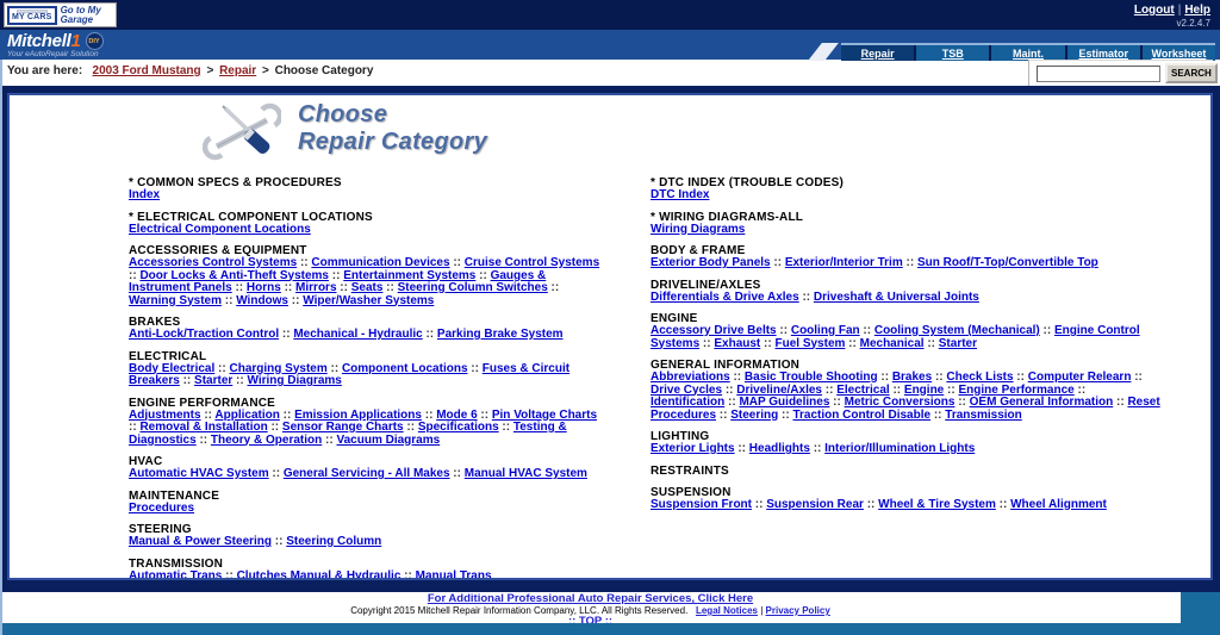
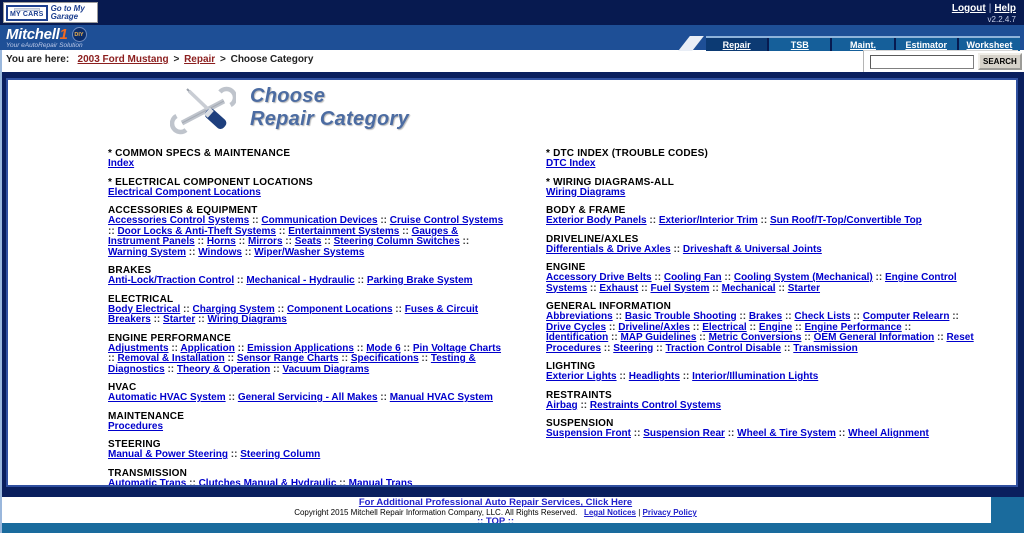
  Go to My Garage
  Logout | Help
  v2.2.4.7
  Mitchell1
  Repair
  TSB
  Maint.
  Estimator
  Worksheet
  You are here: 2003 Ford Mustang > Repair > Choose Category
  SEARCH
  Choose
  Repair Category
- * COMMON SPECS & PROCEDURES
+ * COMMON SPECS & MAINTENANCE
  Index
  * ELECTRICAL COMPONENT LOCATIONS
  Electrical Component Locations
  ACCESSORIES & EQUIPMENT
  Accessories Control Systems :: Communication Devices :: Cruise Control Systems :: Door Locks & Anti-Theft Systems :: Entertainment Systems :: Gauges & Instrument Panels :: Horns :: Mirrors :: Seats :: Steering Column Switches :: Warning System :: Windows :: Wiper/Washer Systems
  BRAKES
  Anti-Lock/Traction Control :: Mechanical - Hydraulic :: Parking Brake System
  ELECTRICAL
  Body Electrical :: Charging System :: Component Locations :: Fuses & Circuit Breakers :: Starter :: Wiring Diagrams
  ENGINE PERFORMANCE
  Adjustments :: Application :: Emission Applications :: Mode 6 :: Pin Voltage Charts :: Removal & Installation :: Sensor Range Charts :: Specifications :: Testing & Diagnostics :: Theory & Operation :: Vacuum Diagrams
  HVAC
  Automatic HVAC System :: General Servicing - All Makes :: Manual HVAC System
  MAINTENANCE
  Procedures
  STEERING
  Manual & Power Steering :: Steering Column
  TRANSMISSION
  Automatic Trans :: Clutches Manual & Hydraulic :: Manual Trans
  * DTC INDEX (TROUBLE CODES)
  DTC Index
  * WIRING DIAGRAMS-ALL
  Wiring Diagrams
  BODY & FRAME
  Exterior Body Panels :: Exterior/Interior Trim :: Sun Roof/T-Top/Convertible Top
  DRIVELINE/AXLES
  Differentials & Drive Axles :: Driveshaft & Universal Joints
  ENGINE
  Accessory Drive Belts :: Cooling Fan :: Cooling System (Mechanical) :: Engine Control Systems :: Exhaust :: Fuel System :: Mechanical :: Starter
  GENERAL INFORMATION
  Abbreviations :: Basic Trouble Shooting :: Brakes :: Check Lists :: Computer Relearn :: Drive Cycles :: Driveline/Axles :: Electrical :: Engine :: Engine Performance :: Identification :: MAP Guidelines :: Metric Conversions :: OEM General Information :: Reset Procedures :: Steering :: Traction Control Disable :: Transmission
  LIGHTING
  Exterior Lights :: Headlights :: Interior/Illumination Lights
  RESTRAINTS
+ Airbag :: Restraints Control Systems
  SUSPENSION
  Suspension Front :: Suspension Rear :: Wheel & Tire System :: Wheel Alignment
  For Additional Professional Auto Repair Services, Click Here
  Copyright 2015 Mitchell Repair Information Company, LLC. All Rights Reserved. Legal Notices | Privacy Policy
  :: TOP ::
